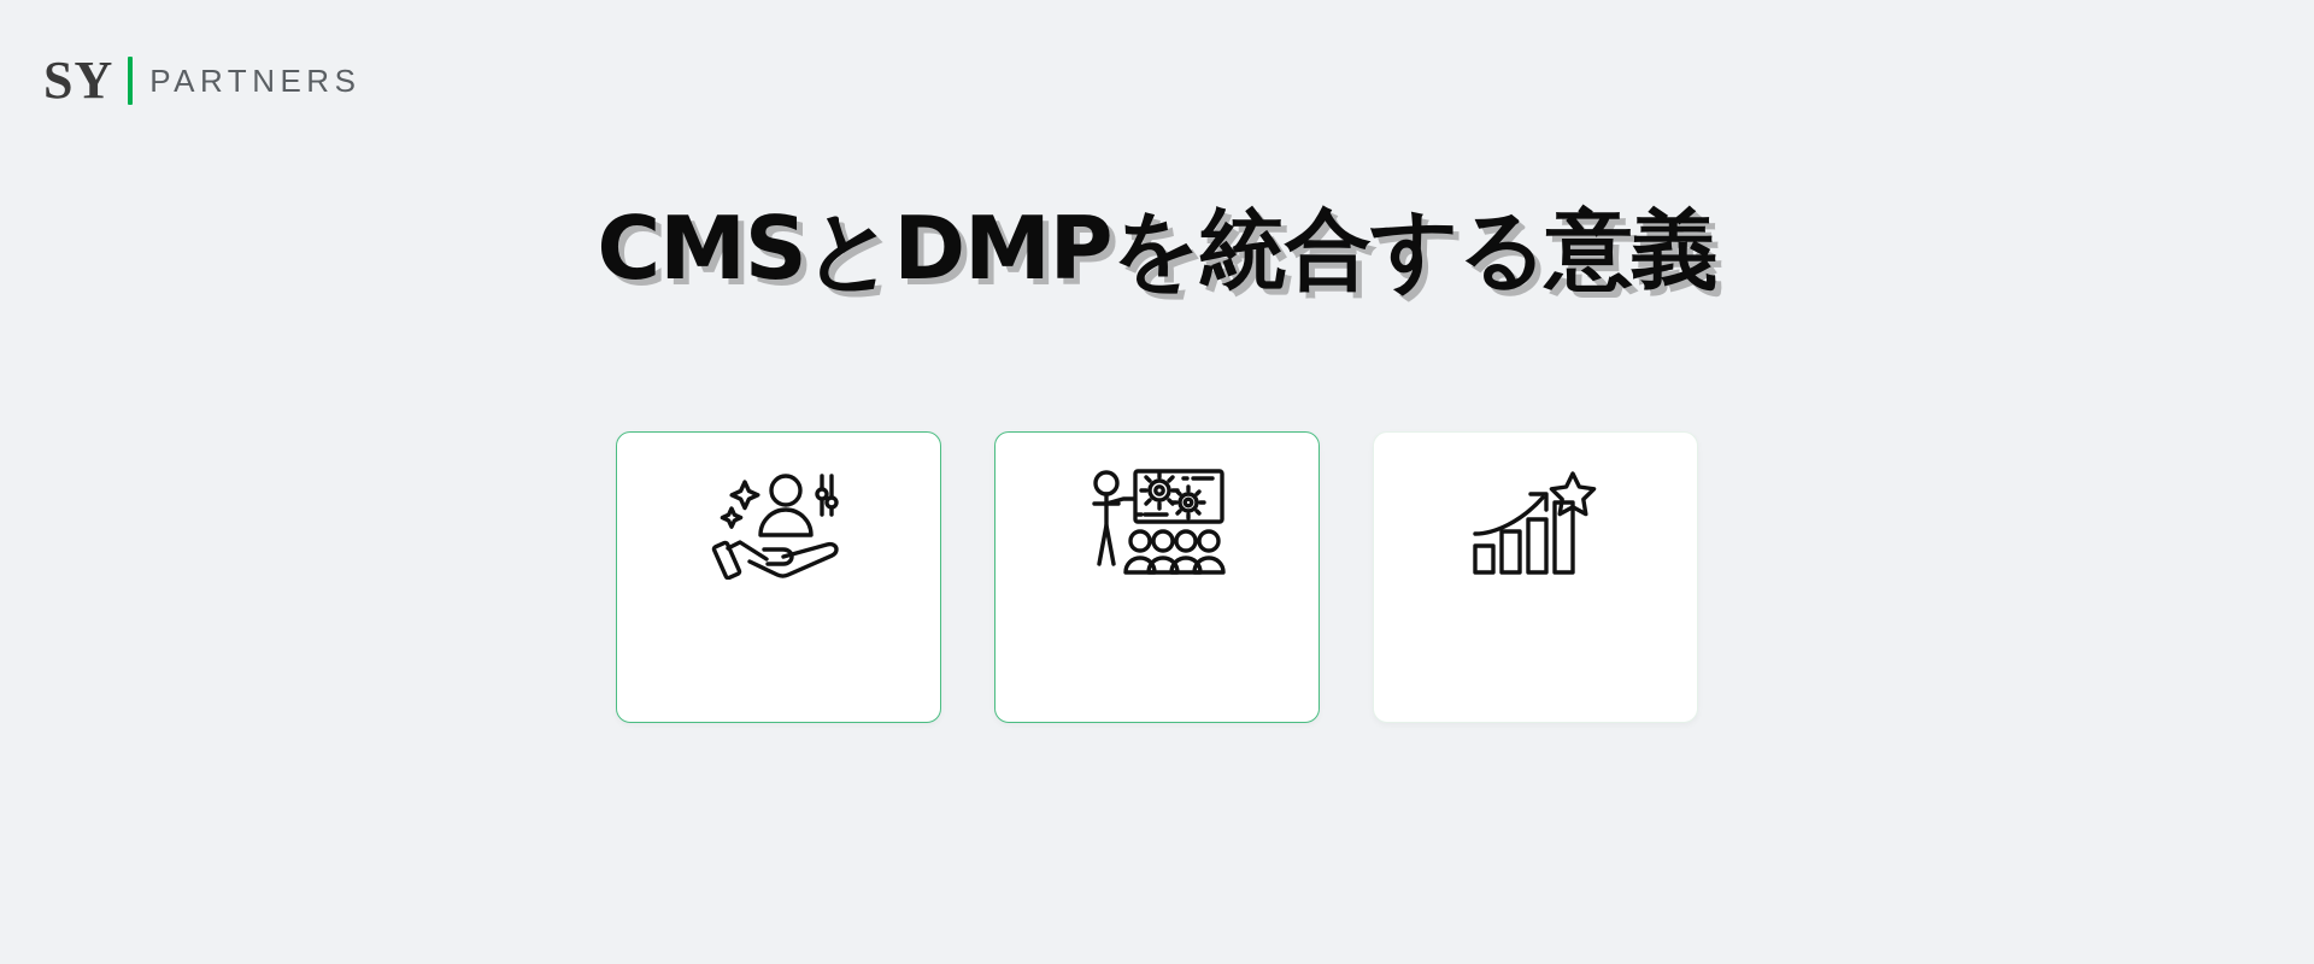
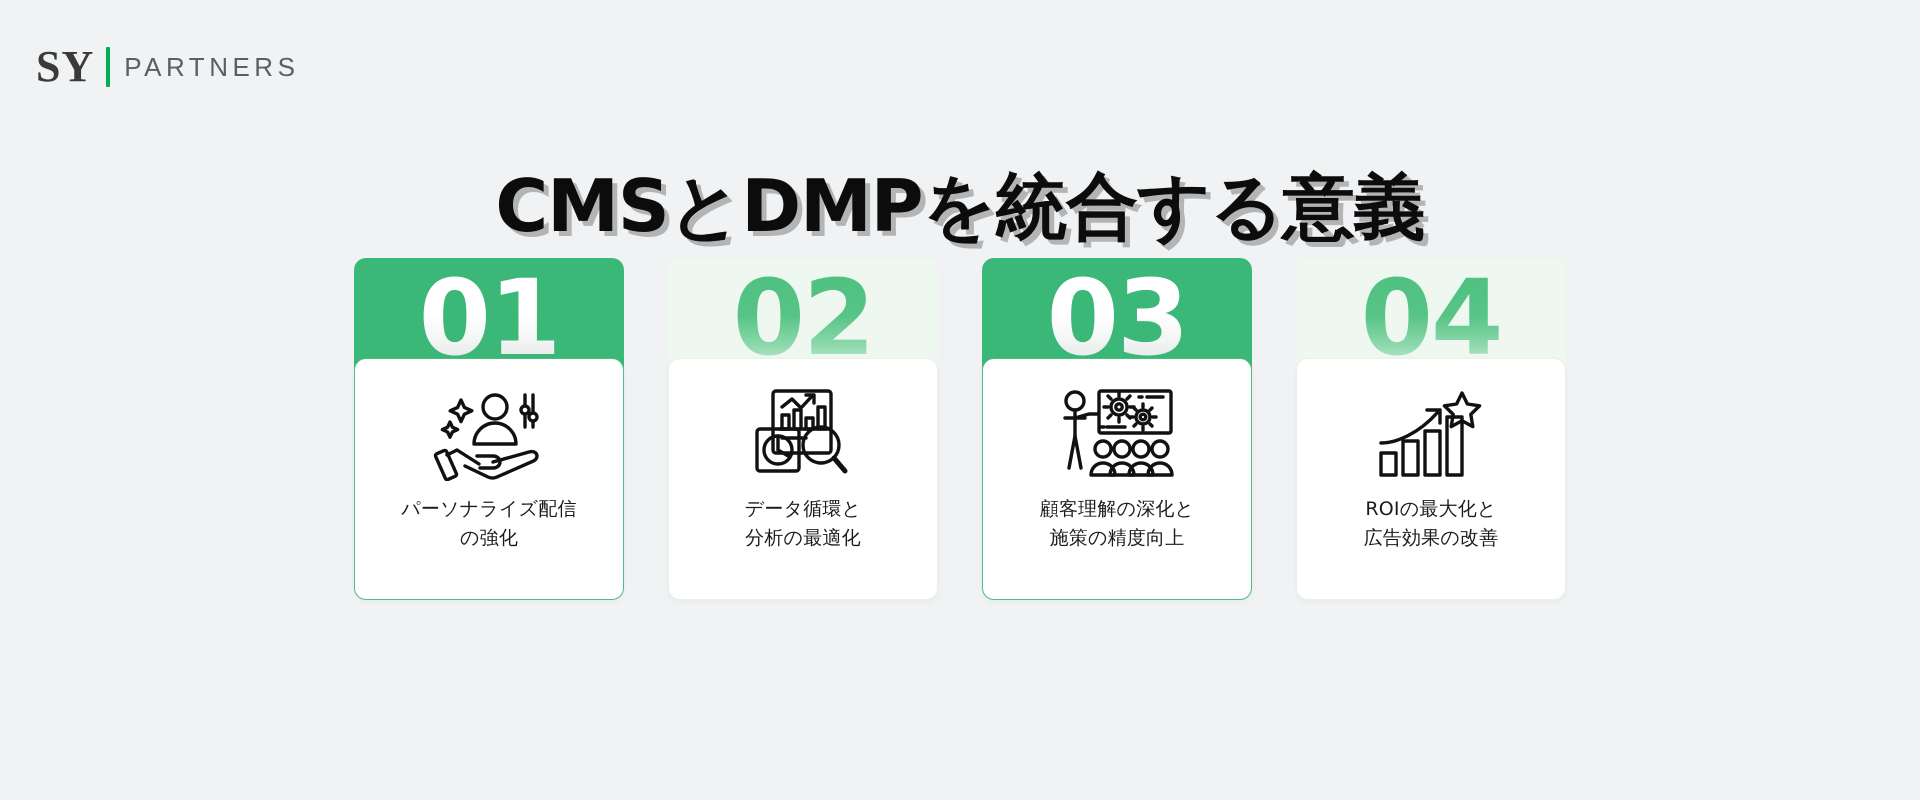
  SY
  PARTNERS
  CMSとDMPを統合する意義
+ 01
+ パーソナライズ配信
+ の強化
+ 02
+ データ循環と
+ 分析の最適化
+ 03
+ 顧客理解の深化と
+ 施策の精度向上
+ 04
+ ROIの最大化と
+ 広告効果の改善
